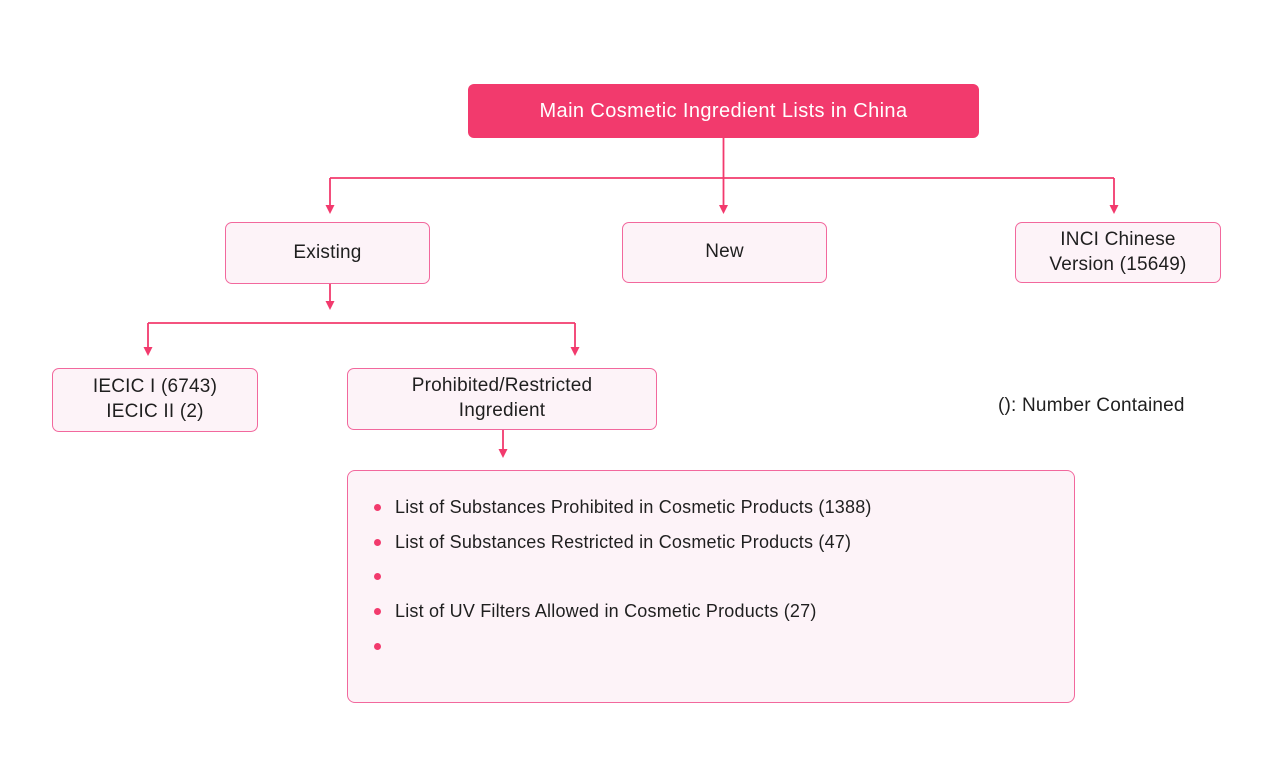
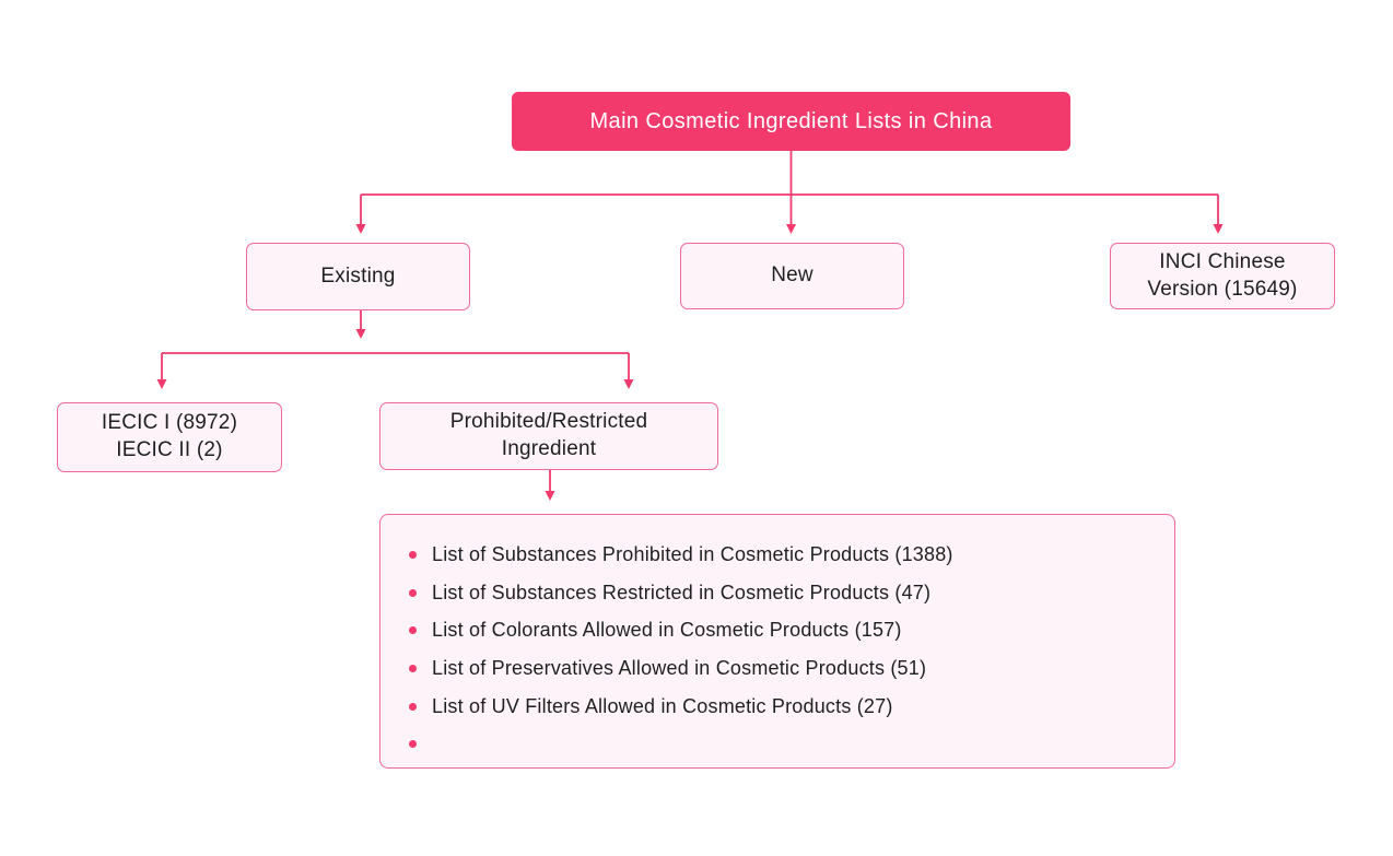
  Main Cosmetic Ingredient Lists in China
  Existing
  New
  INCI Chinese
  Version (15649)
- IECIC I (6743)
+ IECIC I (8972)
  IECIC II (2)
  Prohibited/Restricted
  Ingredient
- (): Number Contained
  List of Substances Prohibited in Cosmetic Products (1388)
  List of Substances Restricted in Cosmetic Products (47)
+ List of Colorants Allowed in Cosmetic Products (157)
+ List of Preservatives Allowed in Cosmetic Products (51)
  List of UV Filters Allowed in Cosmetic Products (27)
